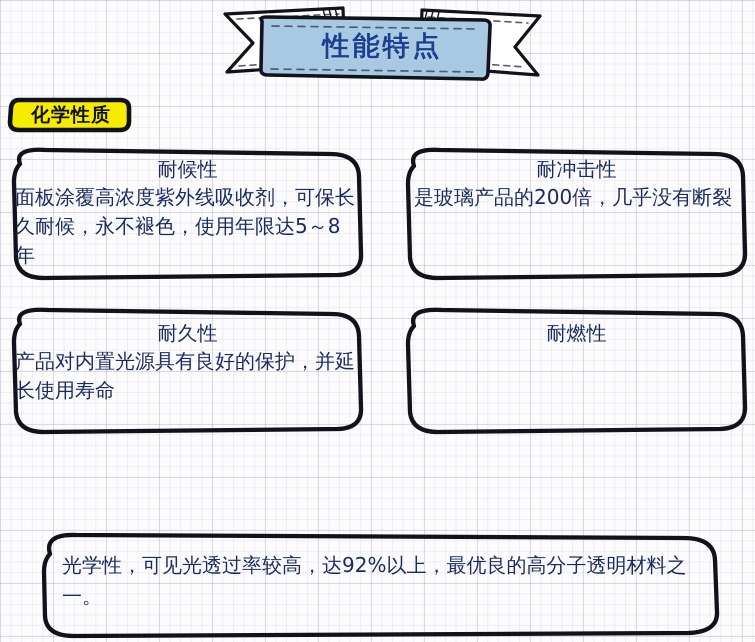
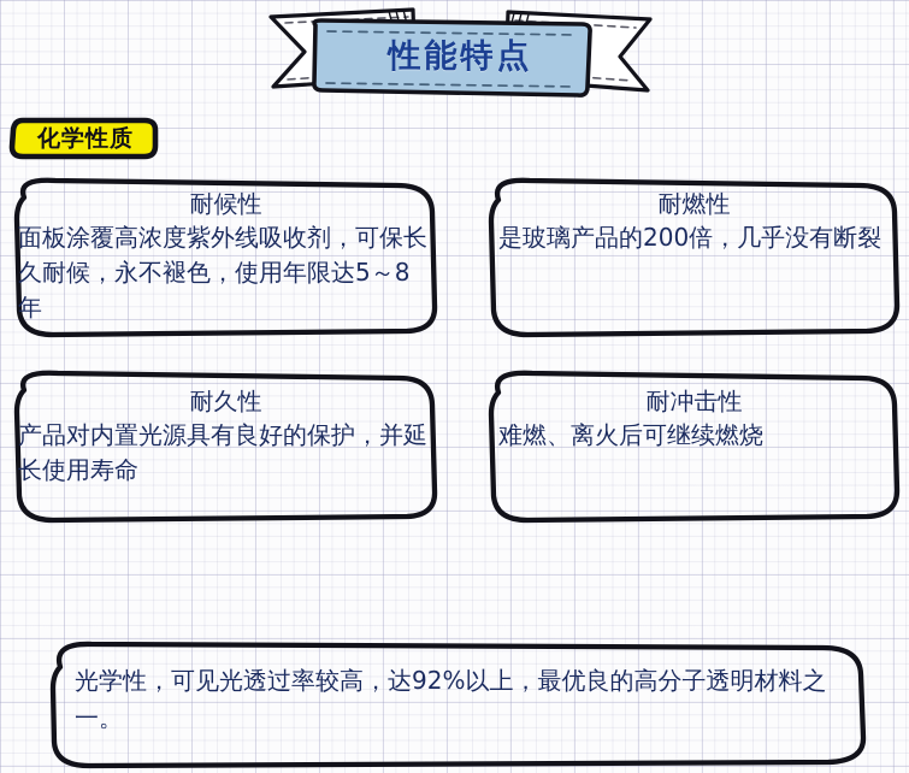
  性能特点
  化学性质
  耐候性
  面板涂覆高浓度紫外线吸收剂，可保长久耐候，永不褪色，使用年限达5～8年
- 耐冲击性
+ 耐燃性
  是玻璃产品的200倍，几乎没有断裂
  耐久性
  产品对内置光源具有良好的保护，并延长使用寿命
- 耐燃性
+ 耐冲击性
+ 难燃、离火后可继续燃烧
  光学性，可见光透过率较高，达92%以上，最优良的高分子透明材料之一。
